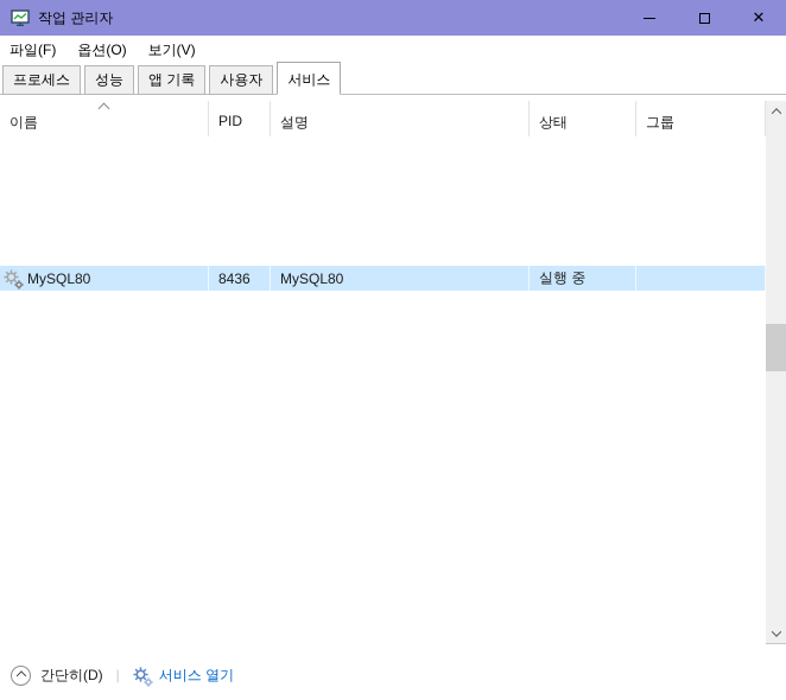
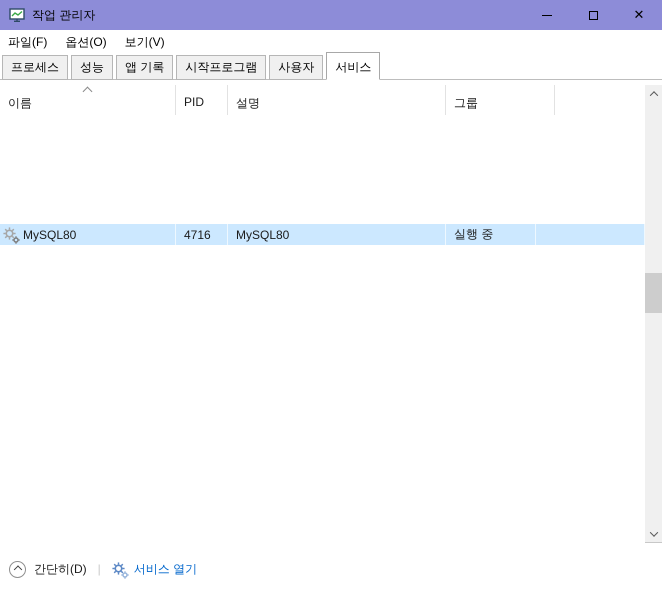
  작업 관리자
  ✕
  파일(F)
  옵션(O)
  보기(V)
  프로세스
  성능
  앱 기록
+ 시작프로그램
  사용자
  서비스
  이름
  PID
  설명
- 상태
  그룹
  MySQL80
- 8436
+ 4716
  MySQL80
  실행 중
  간단히(D)
  |
  서비스 열기
